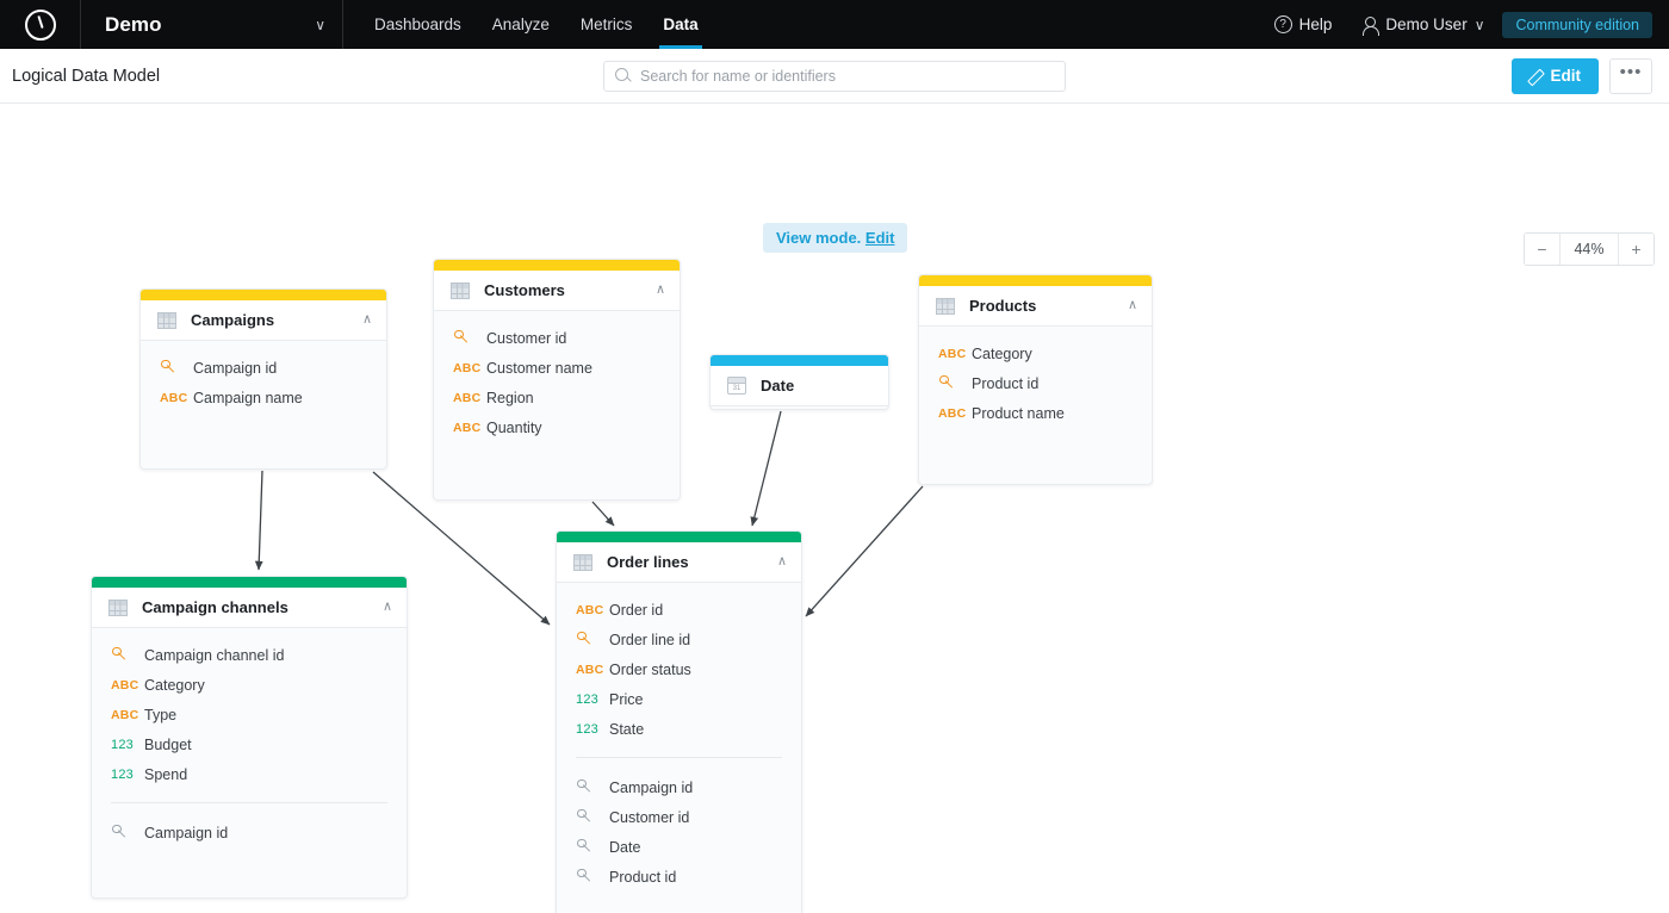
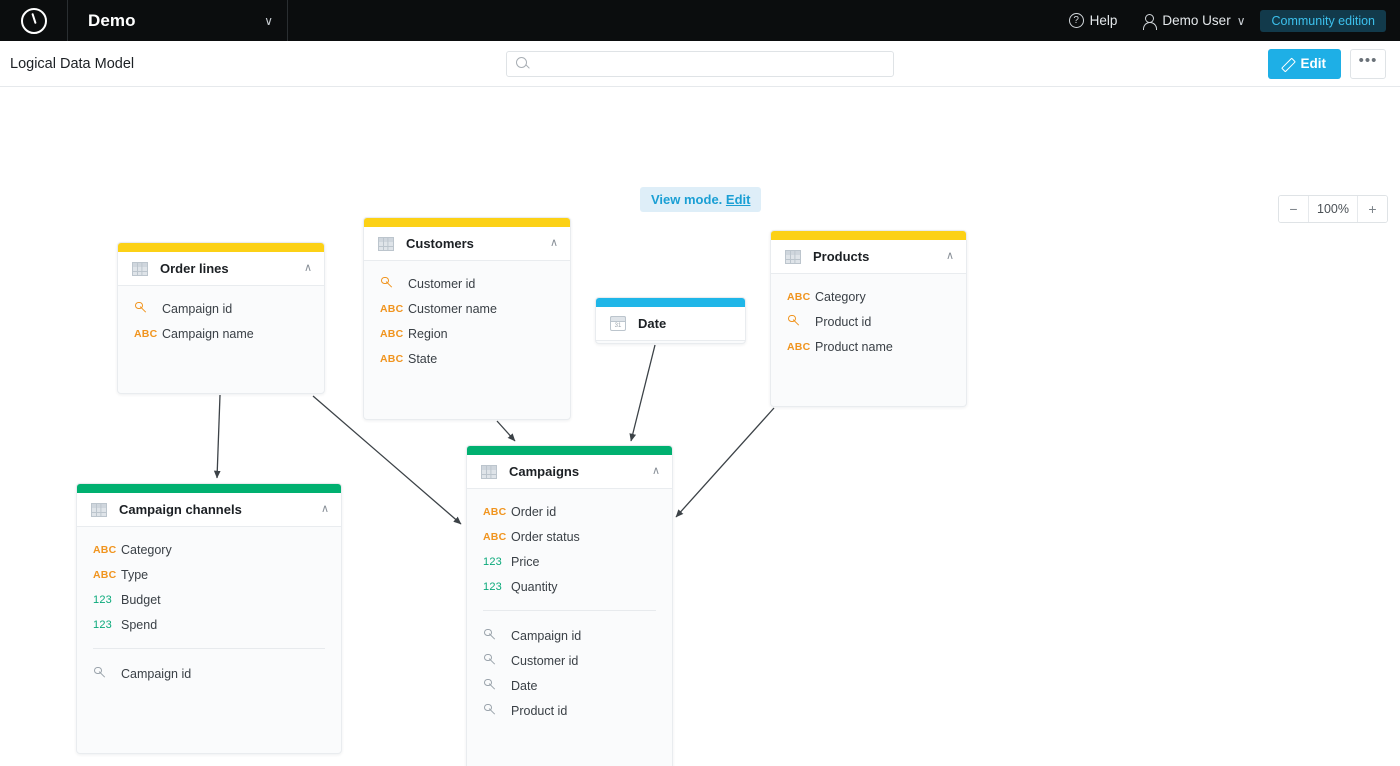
  Demo
  ∨
- Dashboards
- Analyze
- Metrics
- Data
  ?
  Help
  Demo User
  ∨
  Community edition
  Logical Data Model
- Search for name or identifiers
  Edit
  •••
  View mode. Edit
  −
- 44%
+ 100%
  +
- Campaigns
+ Order lines
  ∧
  Campaign id
  ABC
  Campaign name
  Customers
  ∧
  Customer id
  ABC
  Customer name
  ABC
  Region
  ABC
- Quantity
+ State
  Date
  Products
  ∧
  ABC
  Category
  Product id
  ABC
  Product name
  Campaign channels
  ∧
- Campaign channel id
  ABC
  Category
  ABC
  Type
  123
  Budget
  123
  Spend
  Campaign id
- Order lines
+ Campaigns
  ∧
  ABC
  Order id
- Order line id
  ABC
  Order status
  123
  Price
  123
- State
+ Quantity
  Campaign id
  Customer id
  Date
  Product id
